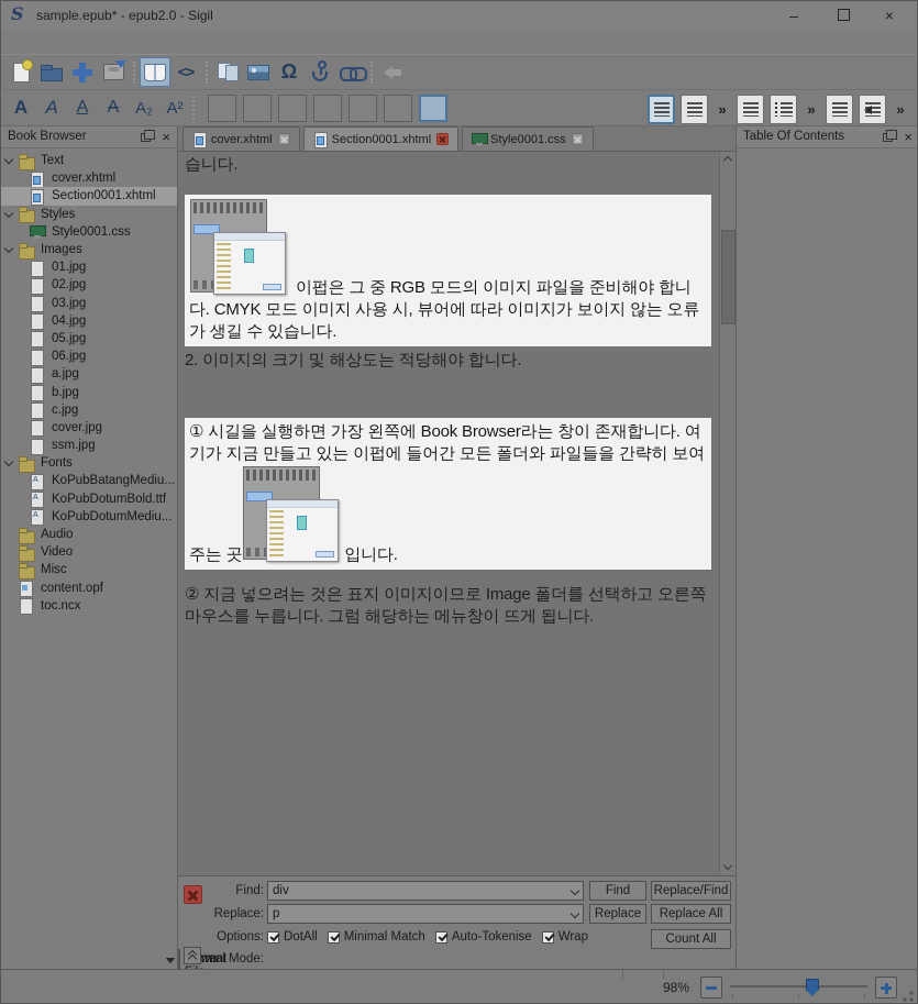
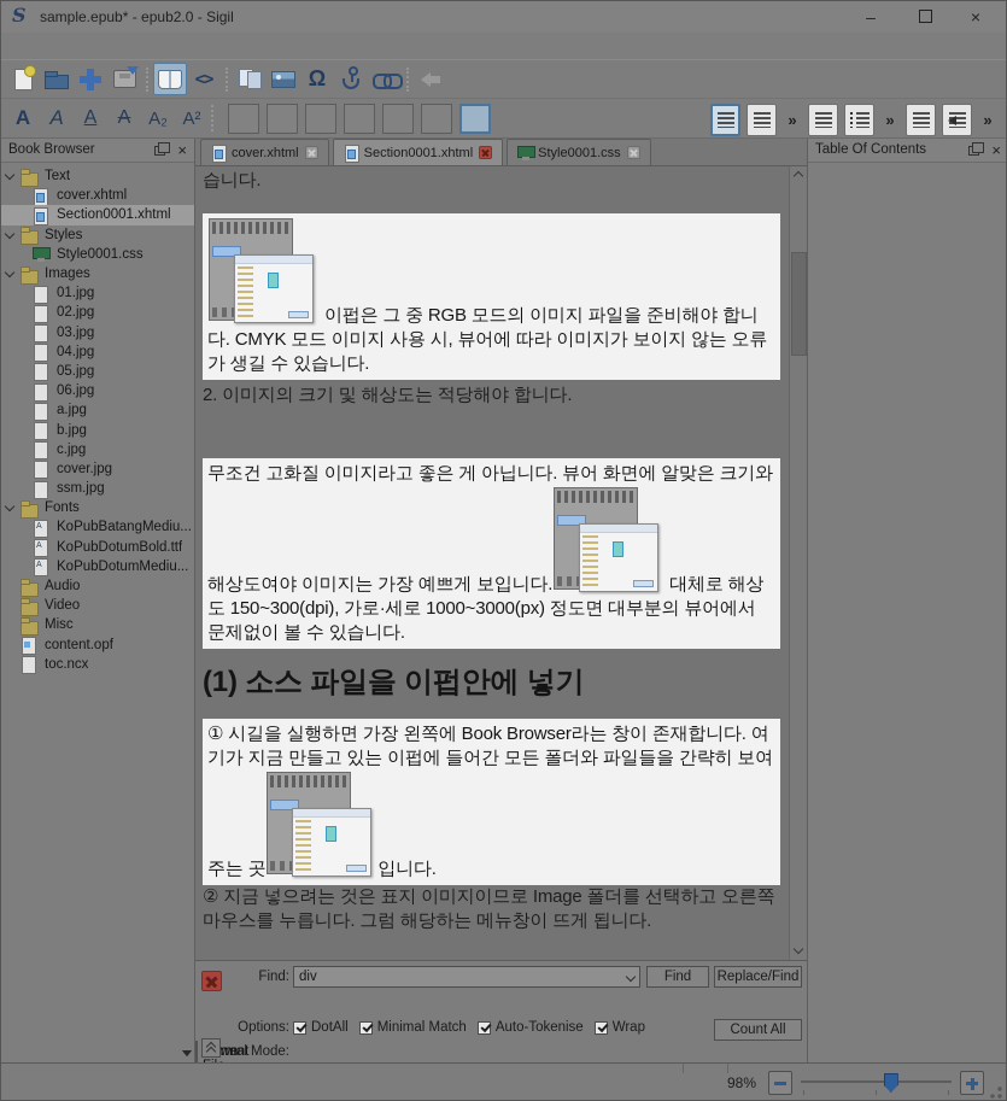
  S
  sample.epub* - epub2.0 - Sigil
  –
  ×
  <>
  Ω
  A
  A
  A
  A
  A₂
  A²
  »
  »
  »
  Book Browser
  ×
  Text
  cover.xhtml
  Section0001.xhtml
  Styles
  Style0001.css
  Images
  01.jpg
  02.jpg
  03.jpg
  04.jpg
  05.jpg
  06.jpg
  a.jpg
  b.jpg
  c.jpg
  cover.jpg
  ssm.jpg
  Fonts
  KoPubBatangMediu...
  KoPubDotumBold.ttf
  KoPubDotumMediu...
  Audio
  Video
  Misc
  content.opf
  toc.ncx
  cover.xhtml
  Section0001.xhtml
  Style0001.css
  습니다.
  이펍은 그 중 RGB 모드의 이미지 파일을 준비해야 합니다. CMYK 모드 이미지 사용 시, 뷰어에 따라 이미지가 보이지 않는 오류가 생길 수 있습니다.
  2. 이미지의 크기 및 해상도는 적당해야 합니다.
+ 무조건 고화질 이미지라고 좋은 게 아닙니다. 뷰어 화면에 알맞은 크기와 해상도여야 이미지는 가장 예쁘게 보입니다. 대체로 해상도 150~300(dpi), 가로·세로 1000~3000(px) 정도면 대부분의 뷰어에서 문제없이 볼 수 있습니다.
+ (1) 소스 파일을 이펍안에 넣기
  ① 시길을 실행하면 가장 왼쪽에 Book Browser라는 창이 존재합니다. 여기가 지금 만들고 있는 이펍에 들어간 모든 폴더와 파일들을 간략히 보여주는 곳 입니다.
  ② 지금 넣으려는 것은 표지 이미지이므로 Image 폴더를 선택하고 오른쪽 마우스를 누릅니다. 그럼 해당하는 메뉴창이 뜨게 됩니다.
  Find:
  div
  Find
  Replace/Find
- Replace:
- p
- Replace
- Replace All
  Options:
  DotAll
  Minimal Match
  Auto-Tokenise
  Wrap
  Count All
  Mode:
  Table Of Contents
  ×
  98%
